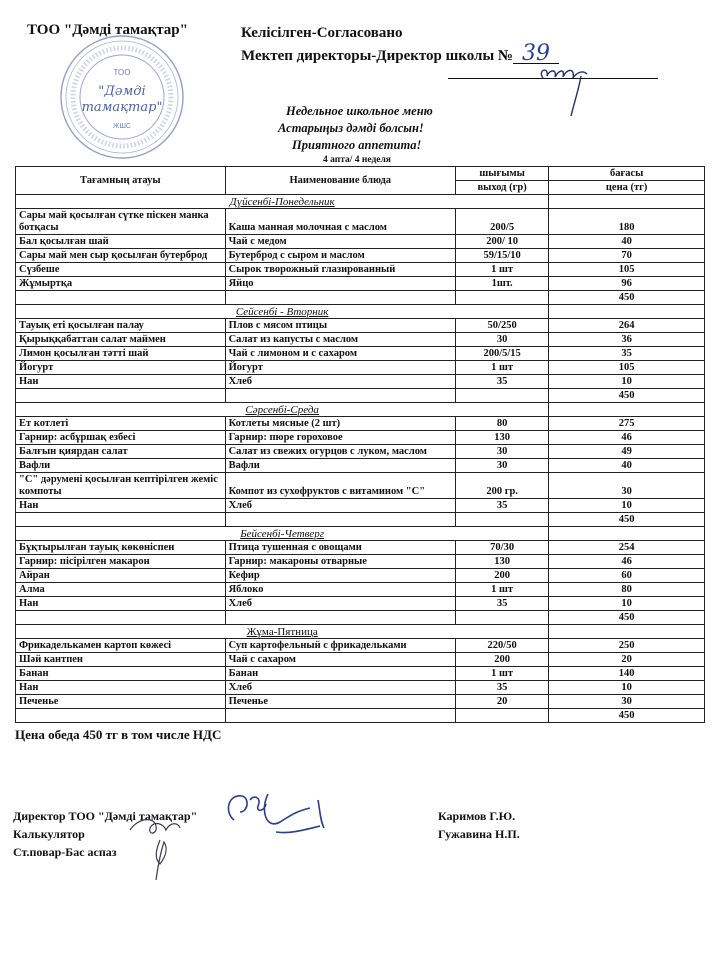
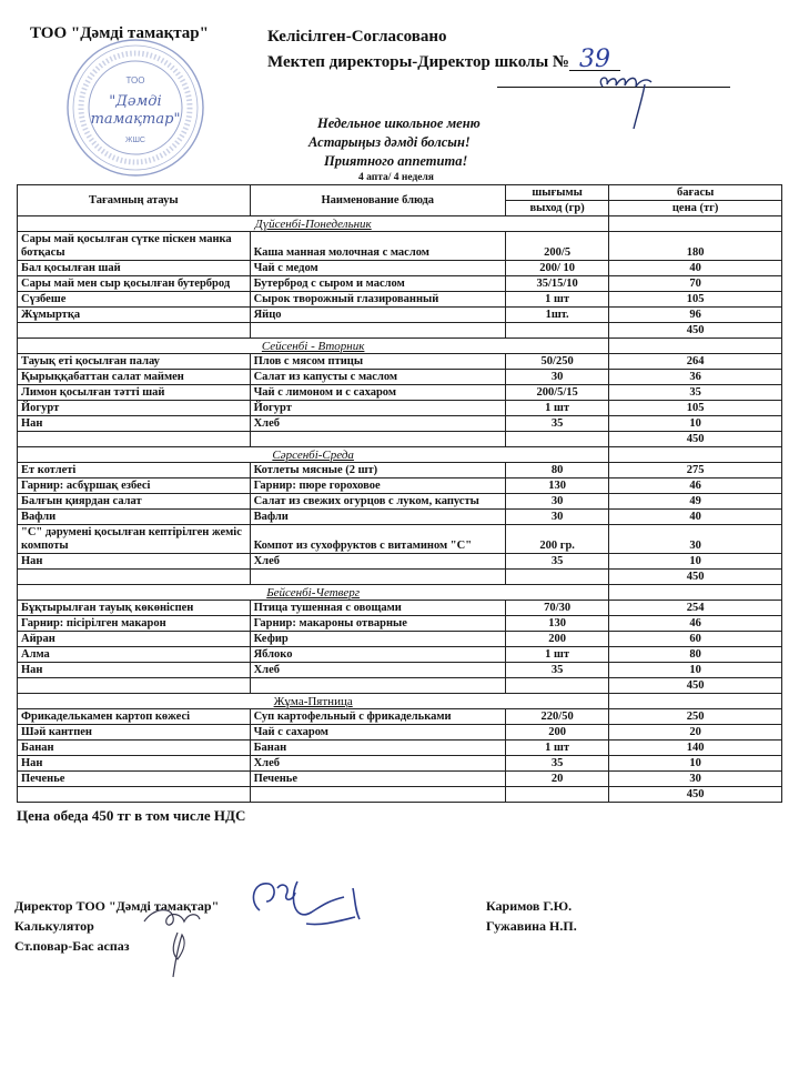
  ТОО "Дәмді тамақтар"
  ТОО
  "Дәмді
  тамақтар"
  Келісілген-Согласовано
  Мектеп директоры-Директор школы № 39
  Недельное школьное меню
  Астарыңыз дәмді болсын!
  Приятного аппетита!
  4 апта/ 4 неделя
  Тағамның атауы	Наименование блюда	шығымы	бағасы
  выход (гр)	цена (тг)
  Дүйсенбі-Понедельник
  Сары май қосылған сүтке піскен манка ботқасы	Каша манная молочная с маслом	200/5	180
  Бал қосылған шай	Чай с медом	200/ 10	40
- Сары май мен сыр қосылған бутерброд	Бутерброд с сыром и маслом	59/15/10	70
+ Сары май мен сыр қосылған бутерброд	Бутерброд с сыром и маслом	35/15/10	70
  Сүзбеше	Сырок творожный глазированный	1 шт	105
  Жұмыртқа	Яйцо	1шт.	96
  			450
  Сейсенбі - Вторник
  Тауық еті қосылған палау	Плов с мясом птицы	50/250	264
  Қырыққабаттан салат маймен	Салат из капусты с маслом	30	36
  Лимон қосылған тәтті шай	Чай с лимоном и с сахаром	200/5/15	35
  Йогурт	Йогурт	1 шт	105
  Нан	Хлеб	35	10
  			450
  Сәрсенбі-Среда
  Ет котлеті	Котлеты мясные (2 шт)	80	275
  Гарнир: асбұршақ езбесі	Гарнир: пюре гороховое	130	46
- Балғын қиярдан салат	Салат из свежих огурцов с луком, маслом	30	49
+ Балғын қиярдан салат	Салат из свежих огурцов с луком, капусты	30	49
  Вафли	Вафли	30	40
  "С" дәрумені қосылған кептірілген жеміс компоты	Компот из сухофруктов с витамином "С"	200 гр.	30
  Нан	Хлеб	35	10
  			450
  Бейсенбі-Четверг
  Бұқтырылған тауық көкөніспен	Птица тушенная с овощами	70/30	254
  Гарнир: пісірілген макарон	Гарнир: макароны отварные	130	46
  Айран	Кефир	200	60
  Алма	Яблоко	1 шт	80
  Нан	Хлеб	35	10
  			450
  Жұма-Пятница
  Фрикаделькамен картоп көжесі	Суп картофельный с фрикадельками	220/50	250
  Шәй кантпен	Чай с сахаром	200	20
  Банан	Банан	1 шт	140
  Нан	Хлеб	35	10
  Печенье	Печенье	20	30
  			450
  Цена обеда 450 тг в том числе НДС
  Директор ТОО "Дәмді тамақтар"
  Калькулятор
  Ст.повар-Бас аспаз
  Каримов Г.Ю.
  Гужавина Н.П.
